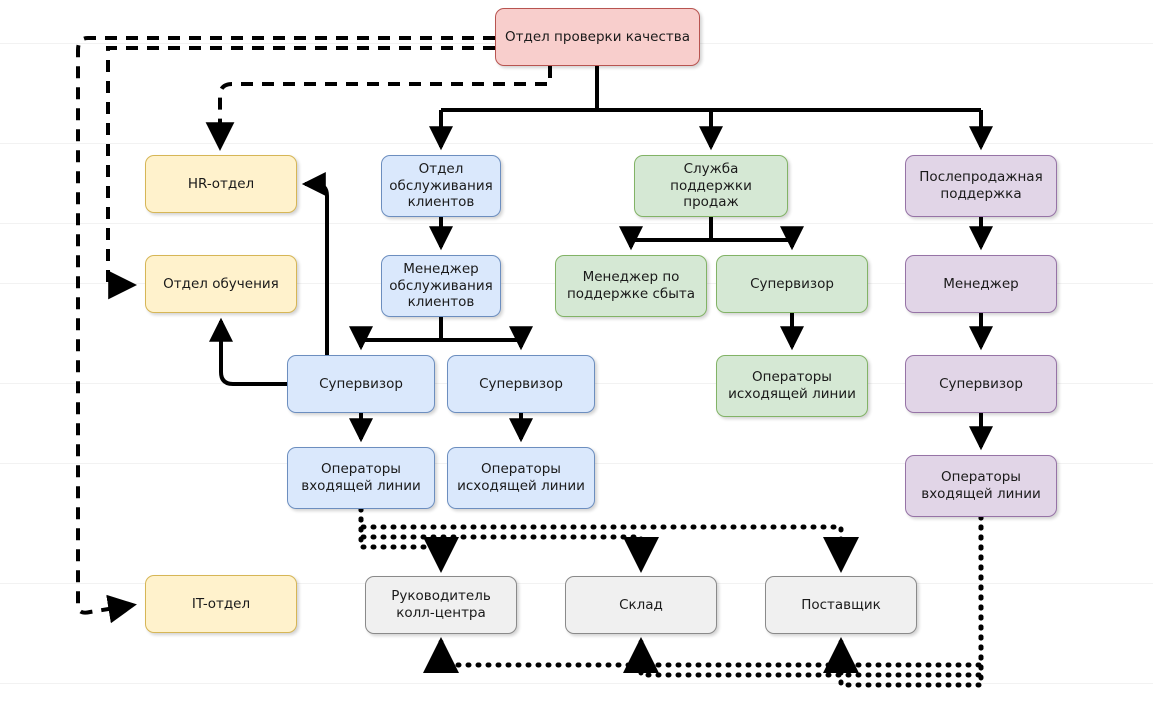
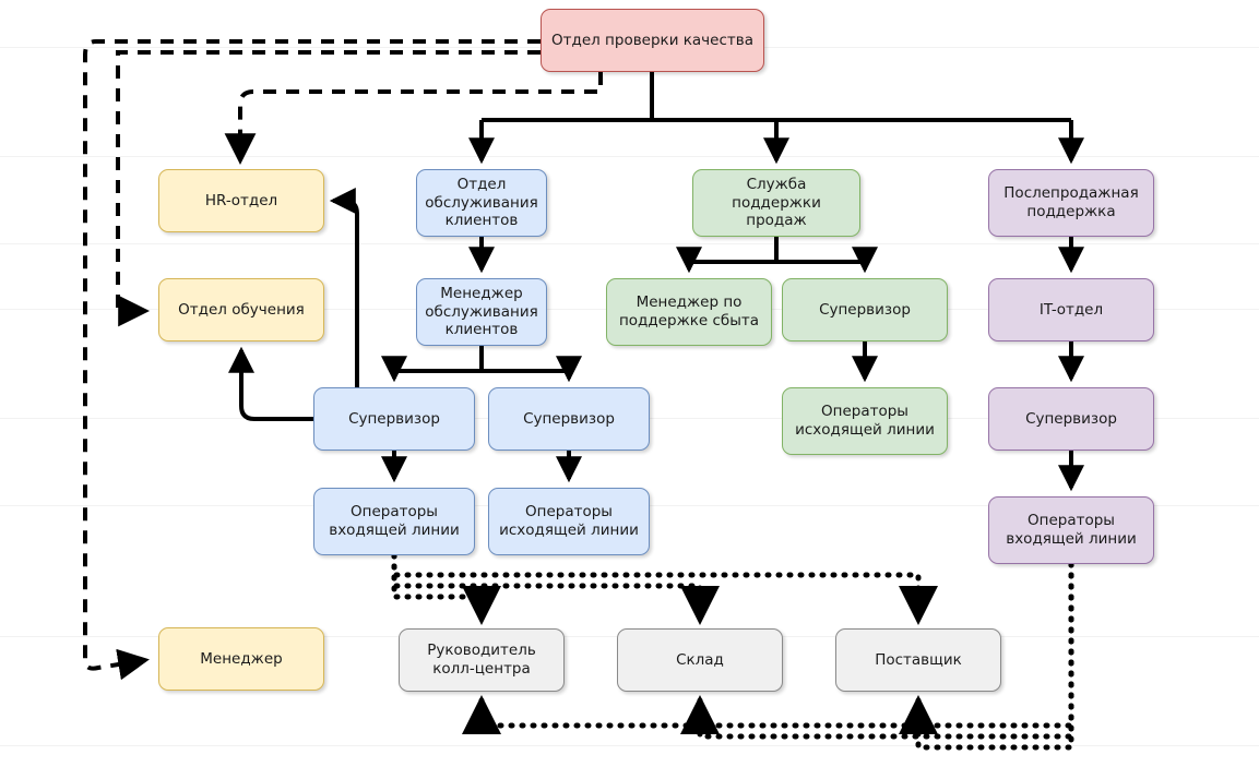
  Отдел проверки качества
  HR-отдел
  Отдел обучения
- IT-отдел
+ Менеджер
  Отдел обслуживания клиентов
  Менеджер обслуживания клиентов
  Супервизор
  Супервизор
  Операторы входящей линии
  Операторы исходящей линии
  Служба поддержки продаж
  Менеджер по поддержке сбыта
  Супервизор
  Операторы исходящей линии
  Послепродажная поддержка
- Менеджер
+ IT-отдел
  Супервизор
  Операторы входящей линии
  Руководитель колл-центра
  Склад
  Поставщик
